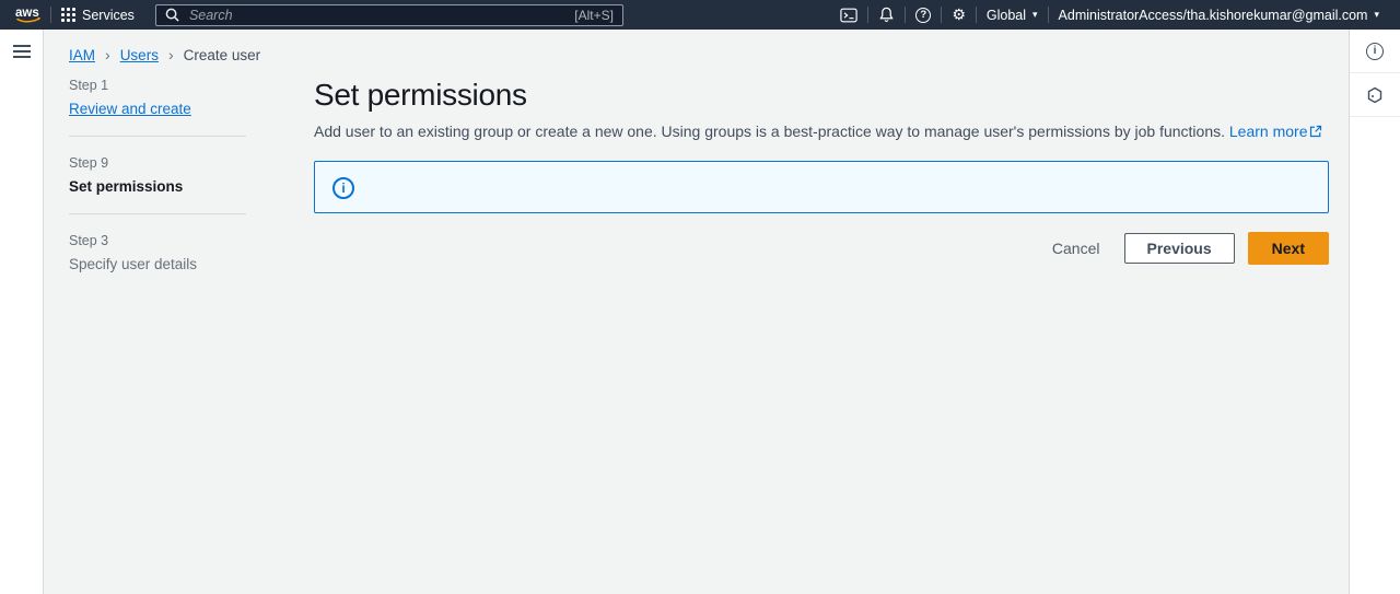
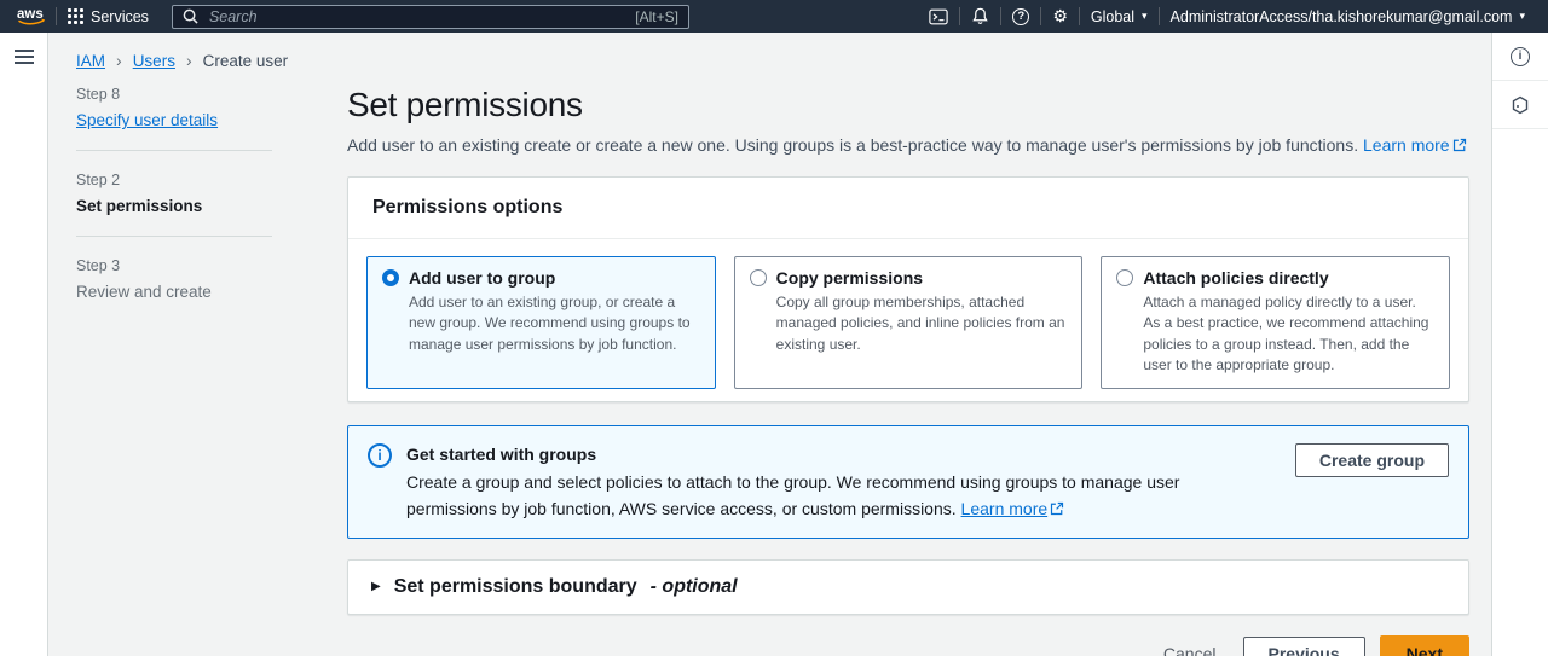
  aws
  Services
  Search
  [Alt+S]
  ?
  ⚙
  Global
  ▾
  AdministratorAccess/tha.kishorekumar@gmail.com
  ▾
  IAM
  ›
  Users
  ›
  Create user
- Step 1
+ Step 8
- Review and create
+ Specify user details
- Step 9
+ Step 2
  Set permissions
  Step 3
- Specify user details
+ Review and create
  Set permissions
- Add user to an existing group or create a new one. Using groups is a best-practice way to manage user's permissions by job functions. Learn more
+ Add user to an existing create or create a new one. Using groups is a best-practice way to manage user's permissions by job functions. Learn more
+ Permissions options
+ Add user to group
+ Add user to an existing group, or create a new group. We recommend using groups to manage user permissions by job function.
+ Copy permissions
+ Copy all group memberships, attached managed policies, and inline policies from an existing user.
+ Attach policies directly
+ Attach a managed policy directly to a user. As a best practice, we recommend attaching policies to a group instead. Then, add the user to the appropriate group.
  i
+ Get started with groups
+ Create a group and select policies to attach to the group. We recommend using groups to manage user permissions by job function, AWS service access, or custom permissions. Learn more
+ Create group
+ ▶
+ Set permissions boundary
+ - optional
  Cancel
  Previous
  Next
  i
